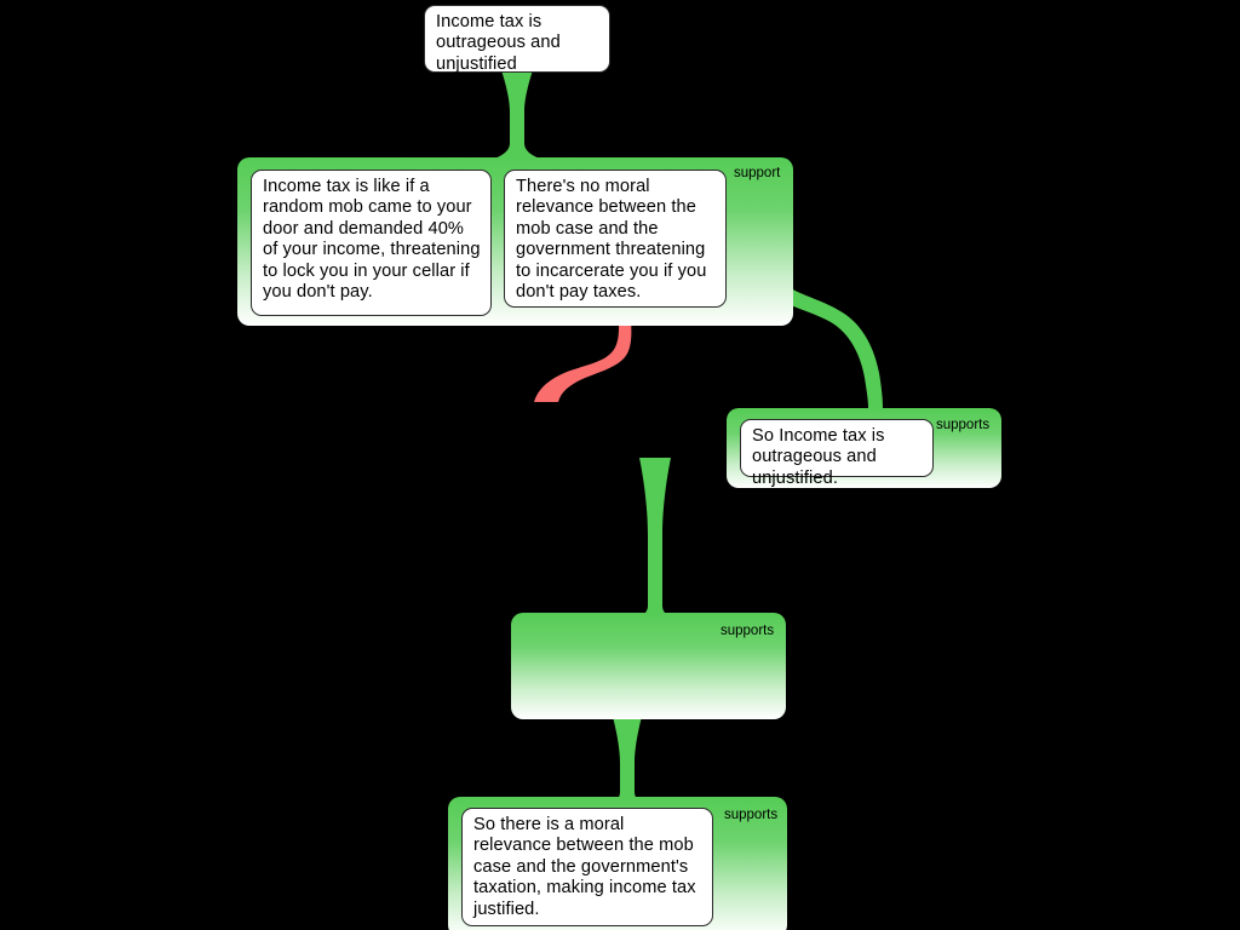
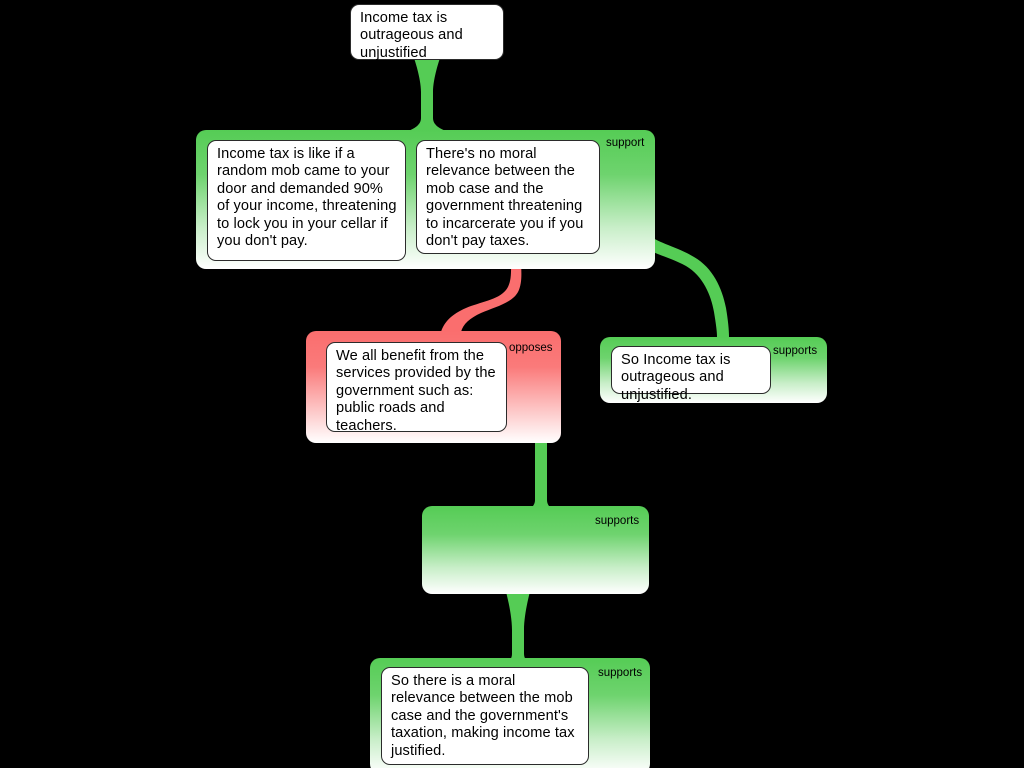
  Income tax is outrageous and unjustified
  support
- Income tax is like if a random mob came to your door and demanded 40% of your income, threatening to lock you in your cellar if you don't pay.
+ Income tax is like if a random mob came to your door and demanded 90% of your income, threatening to lock you in your cellar if you don't pay.
  There's no moral relevance between the mob case and the government threatening to incarcerate you if you don't pay taxes.
+ opposes
+ We all benefit from the services provided by the government such as: public roads and teachers.
  supports
  So Income tax is outrageous and unjustified.
  supports
  supports
  So there is a moral relevance between the mob case and the government's taxation, making income tax justified.
